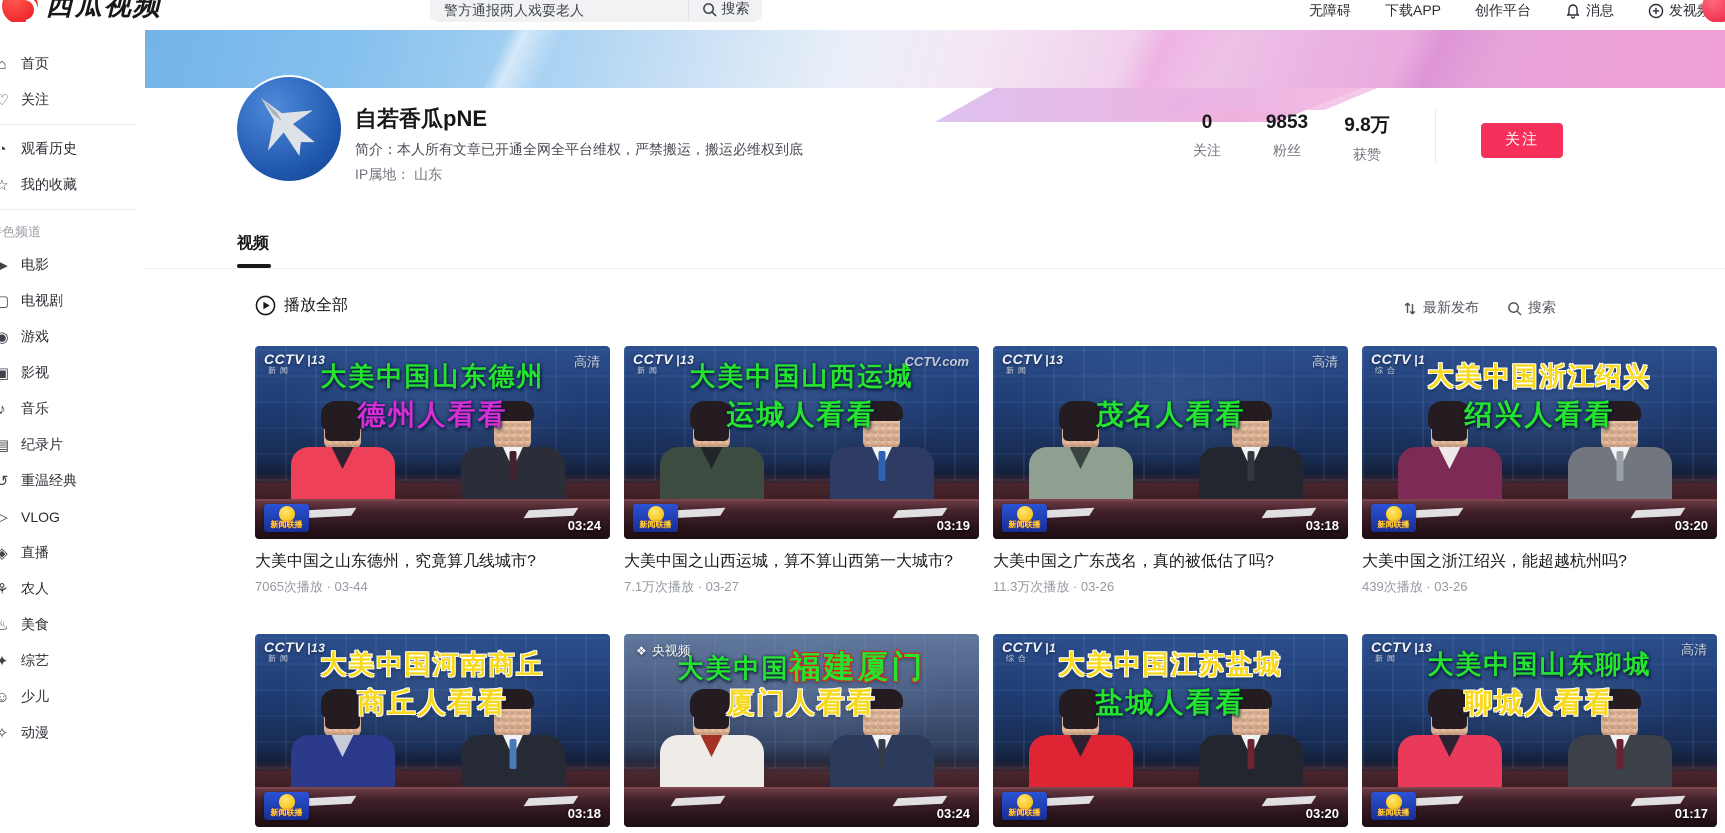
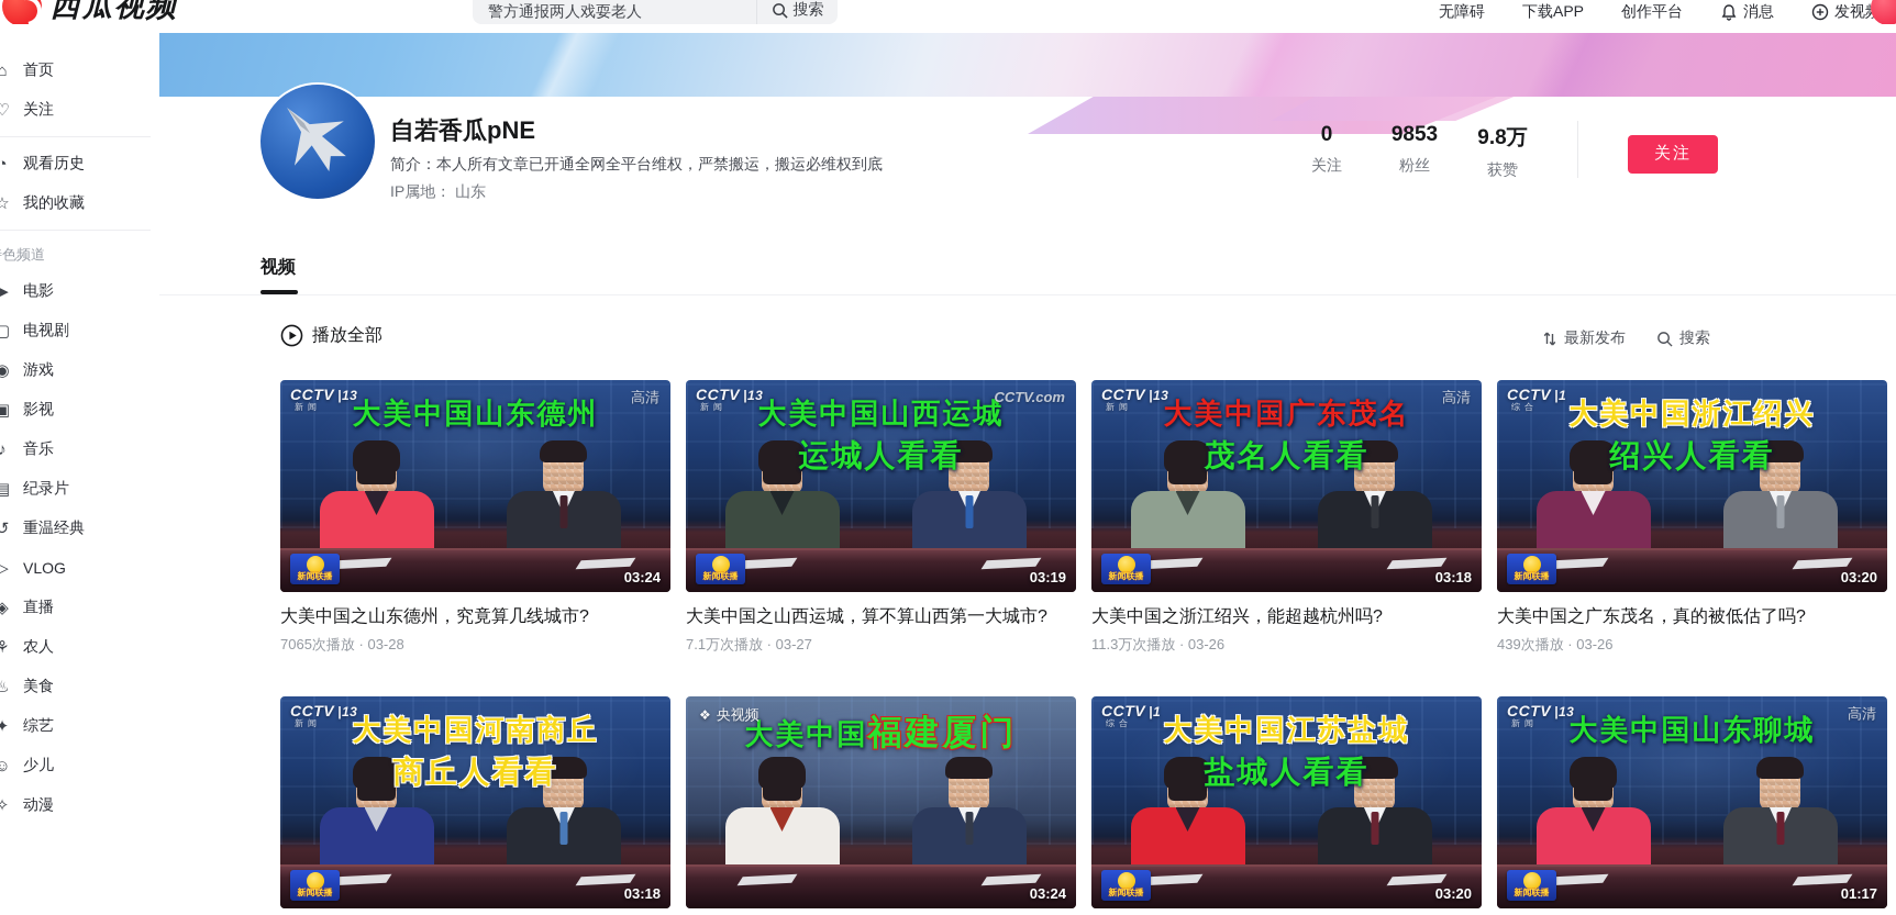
  西瓜视频
  警方通报两人戏耍老人
  搜索
  无障碍
  下载APP
  创作平台
  消息
  ⌂
  首页
  ♡
  关注
  ◔
  观看历史
  ☆
  我的收藏
  色频道
  ▶
  电影
  ▢
  电视剧
  ◉
  游戏
  ▣
  影视
  ♪
  音乐
  ▤
  纪录片
  ↺
  重温经典
  ▷
  VLOG
  ◈
  直播
  ⚘
  农人
  ♨
  美食
  ✦
  综艺
  ☺
  少儿
  ✧
  动漫
  自若香瓜pNE
  简介：本人所有文章已开通全网全平台维权，严禁搬运，搬运必维权到底
  IP属地： 山东
  0
  关注
  9853
  粉丝
  9.8万
  获赞
  关注
  视频
  播放全部
  最新发布
  搜索
  CCTV |13
  新闻
  高清
  大美中国山东德州
- 德州人看看
  新闻联播
  03:24
  大美中国之山东德州，究竟算几线城市?
- 7065次播放 · 03-44
+ 7065次播放 · 03-28
  CCTV |13
  新闻
  CCTV.com
  大美中国山西运城
  运城人看看
  新闻联播
  03:19
  大美中国之山西运城，算不算山西第一大城市?
  7.1万次播放 · 03-27
  CCTV |13
  新闻
  高清
+ 大美中国广东茂名
  茂名人看看
  新闻联播
  03:18
- 大美中国之广东茂名，真的被低估了吗?
+ 大美中国之浙江绍兴，能超越杭州吗?
  11.3万次播放 · 03-26
  CCTV |1
  综合
  大美中国浙江绍兴
  绍兴人看看
  新闻联播
  03:20
- 大美中国之浙江绍兴，能超越杭州吗?
+ 大美中国之广东茂名，真的被低估了吗?
  439次播放 · 03-26
  CCTV |13
  新闻
  大美中国河南商丘
  商丘人看看
  新闻联播
  03:18
  ❖
  央视频
  大美中国福建厦门
- 厦门人看看
  03:24
  CCTV |1
  综合
  大美中国江苏盐城
  盐城人看看
  新闻联播
  03:20
  CCTV |13
  新闻
  高清
  大美中国山东聊城
- 聊城人看看
  新闻联播
  01:17
